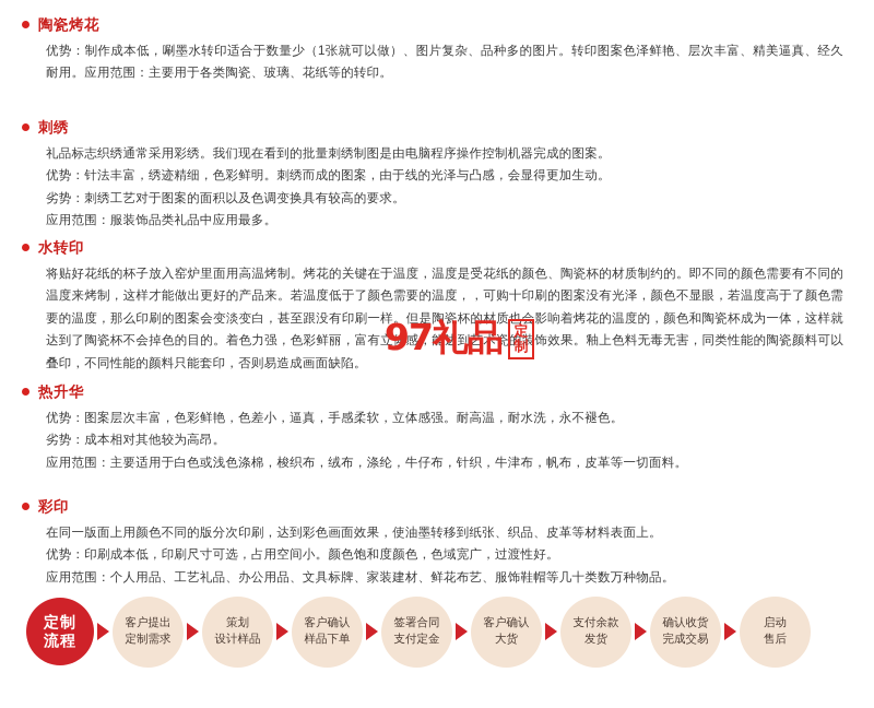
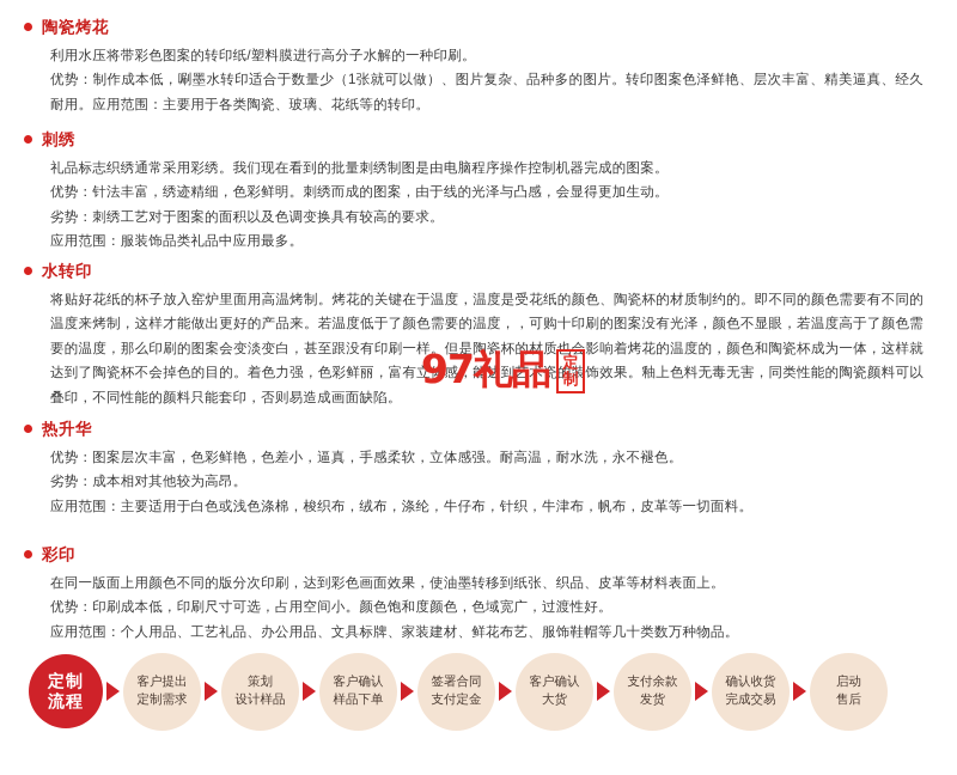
  陶瓷烤花
+ 利用水压将带彩色图案的转印纸/塑料膜进行高分子水解的一种印刷。
  优势：制作成本低，唰墨水转印适合于数量少（1张就可以做）、图片复杂、品种多的图片。转印图案色泽鲜艳、层次丰富、精美逼真、经久耐用。应用范围：主要用于各类陶瓷、玻璃、花纸等的转印。
  刺绣
  礼品标志织绣通常采用彩绣。我们现在看到的批量刺绣制图是由电脑程序操作控制机器完成的图案。
  优势：针法丰富，绣迹精细，色彩鲜明。刺绣而成的图案，由于线的光泽与凸感，会显得更加生动。
  劣势：刺绣工艺对于图案的面积以及色调变换具有较高的要求。
  应用范围：服装饰品类礼品中应用最多。
  水转印
  将贴好花纸的杯子放入窑炉里面用高温烤制。烤花的关键在于温度，温度是受花纸的颜色、陶瓷杯的材质制约的。即不同的颜色需要有不同的温度来烤制，这样才能做出更好的产品来。若温度低于了颜色需要的温度，，可购十印刷的图案没有光泽，颜色不显眼，若温度高于了颜色需要的温度，那么印刷的图案会变淡变白，甚至跟没有印刷一样。但是陶瓷杯的材质也会影响着烤花的温度的，颜色和陶瓷杯成为一体，这样就达到了陶瓷杯不会掉色的目的。着色力强，色彩鲜丽，富有立体感，能达到艺术瓷的装饰效果。釉上色料无毒无害，同类性能的陶瓷颜料可以叠印，不同性能的颜料只能套印，否则易造成画面缺陷。
  97礼品
  定制
  热升华
  优势：图案层次丰富，色彩鲜艳，色差小，逼真，手感柔软，立体感强。耐高温，耐水洗，永不褪色。
  劣势：成本相对其他较为高昂。
  应用范围：主要适用于白色或浅色涤棉，梭织布，绒布，涤纶，牛仔布，针织，牛津布，帆布，皮革等一切面料。
  彩印
  在同一版面上用颜色不同的版分次印刷，达到彩色画面效果，使油墨转移到纸张、织品、皮革等材料表面上。
  优势：印刷成本低，印刷尺寸可选，占用空间小。颜色饱和度颜色，色域宽广，过渡性好。
  应用范围：个人用品、工艺礼品、办公用品、文具标牌、家装建材、鲜花布艺、服饰鞋帽等几十类数万种物品。
  定制
  流程
  客户提出
  定制需求
  策划
  设计样品
  客户确认
  样品下单
  签署合同
  支付定金
  客户确认
  大货
  支付余款
  发货
  确认收货
  完成交易
  启动
  售后
